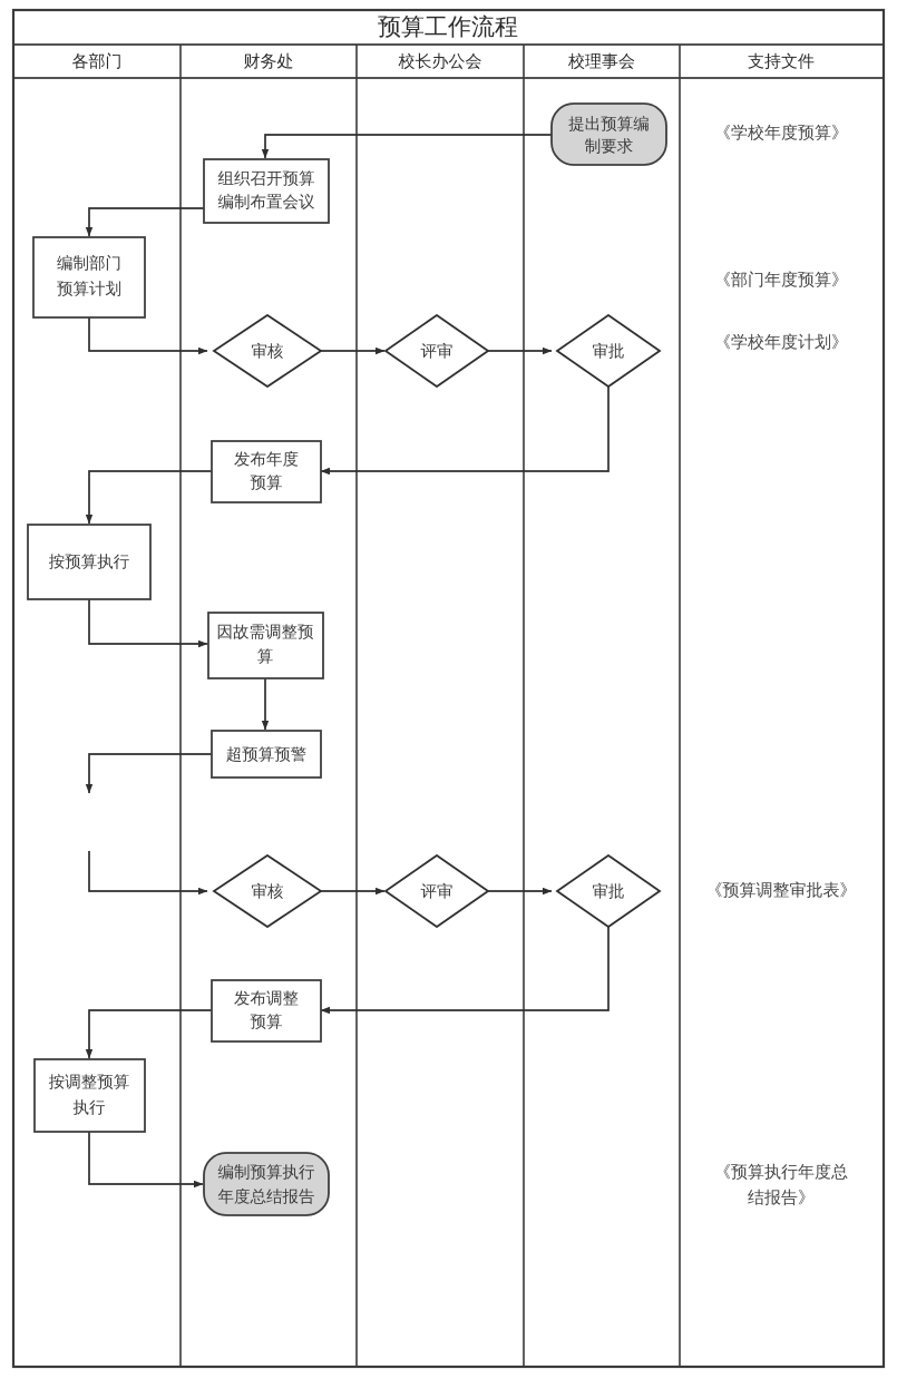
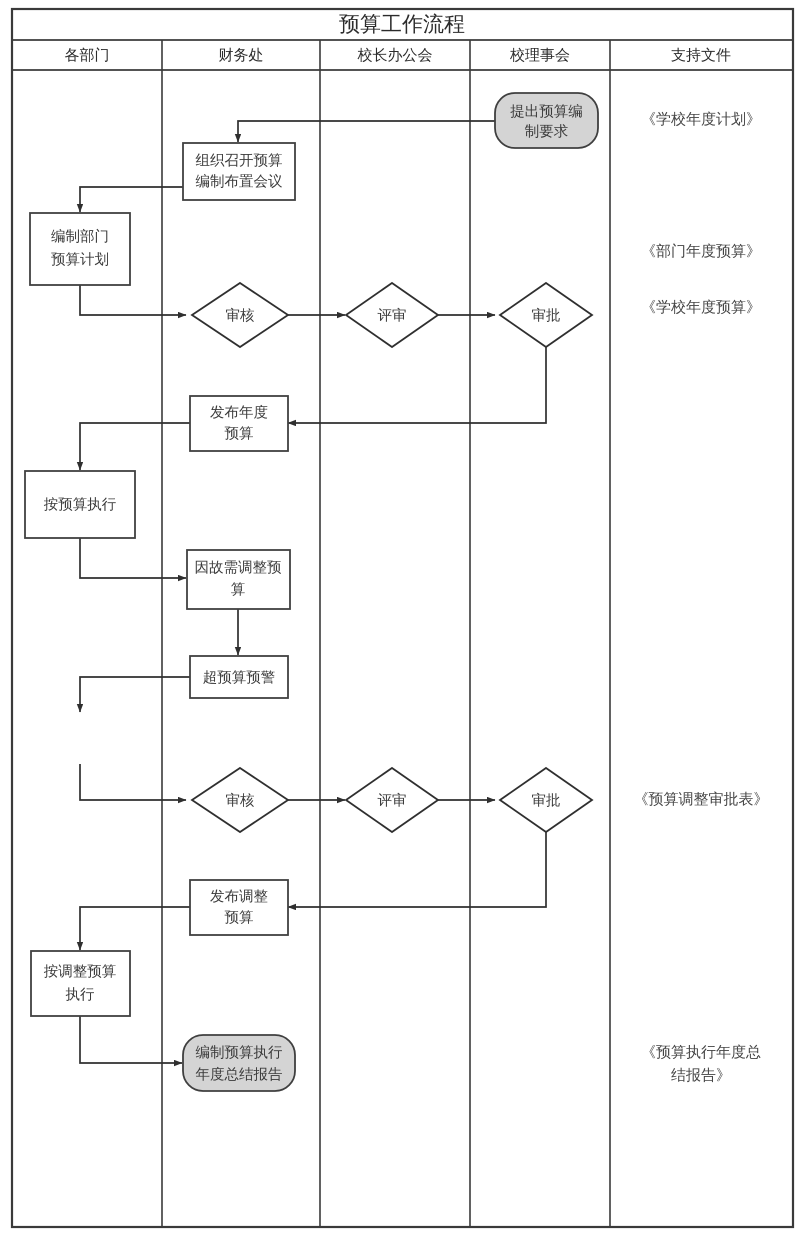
  预算工作流程
  各部门
  财务处
  校长办公会
  校理事会
  支持文件
  提出预算编
  制要求
  组织召开预算
  编制布置会议
  编制部门
  预算计划
  审核
  评审
  审批
  发布年度
  预算
  按预算执行
  因故需调整预
  算
  超预算预警
  审核
  评审
  审批
  发布调整
  预算
  按调整预算
  执行
  编制预算执行
  年度总结报告
- 《学校年度预算》
+ 《学校年度计划》
  《部门年度预算》
- 《学校年度计划》
+ 《学校年度预算》
  《预算调整审批表》
  《预算执行年度总
  结报告》
